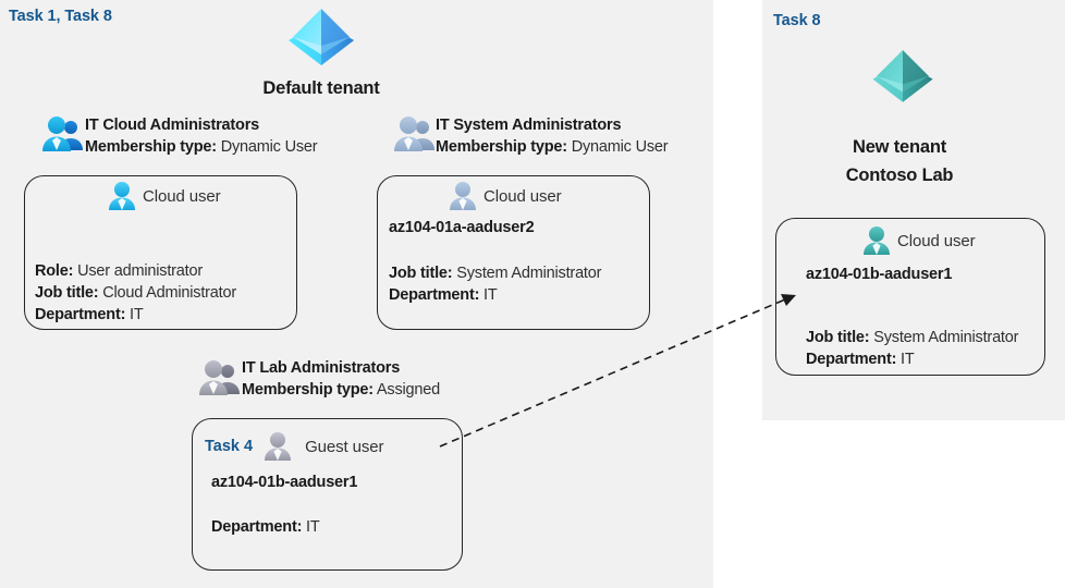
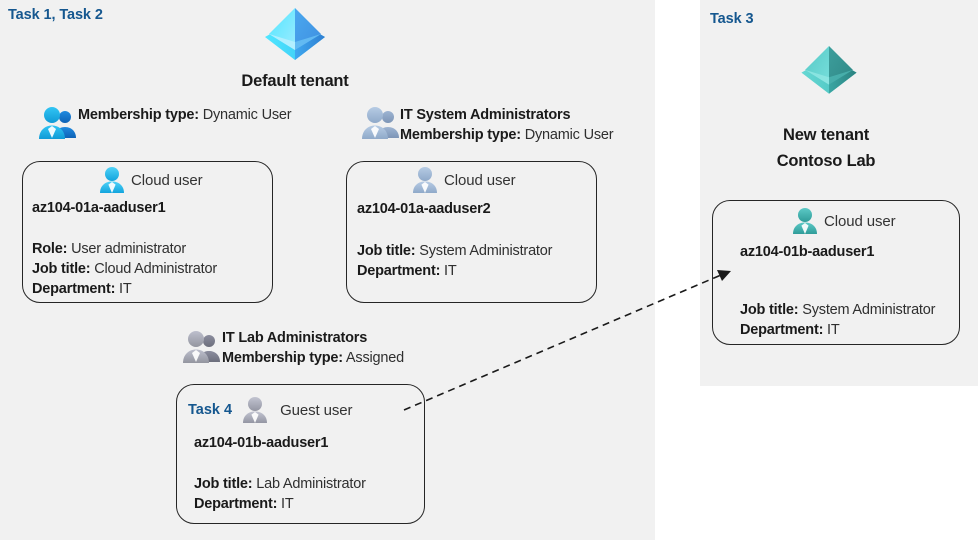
- Task 1, Task 8
+ Task 1, Task 2
- Task 8
+ Task 3
  Default tenant
  New tenant
  Contoso Lab
- IT Cloud Administrators
  Membership type: Dynamic User
  IT System Administrators
  Membership type: Dynamic User
  IT Lab Administrators
  Membership type: Assigned
  Cloud user
+ az104-01a-aaduser1
  Role: User administrator
  Job title: Cloud Administrator
  Department: IT
  Cloud user
  az104-01a-aaduser2
  Job title: System Administrator
  Department: IT
  Task 4
  Guest user
  az104-01b-aaduser1
+ Job title: Lab Administrator
  Department: IT
  Cloud user
  az104-01b-aaduser1
  Job title: System Administrator
  Department: IT
